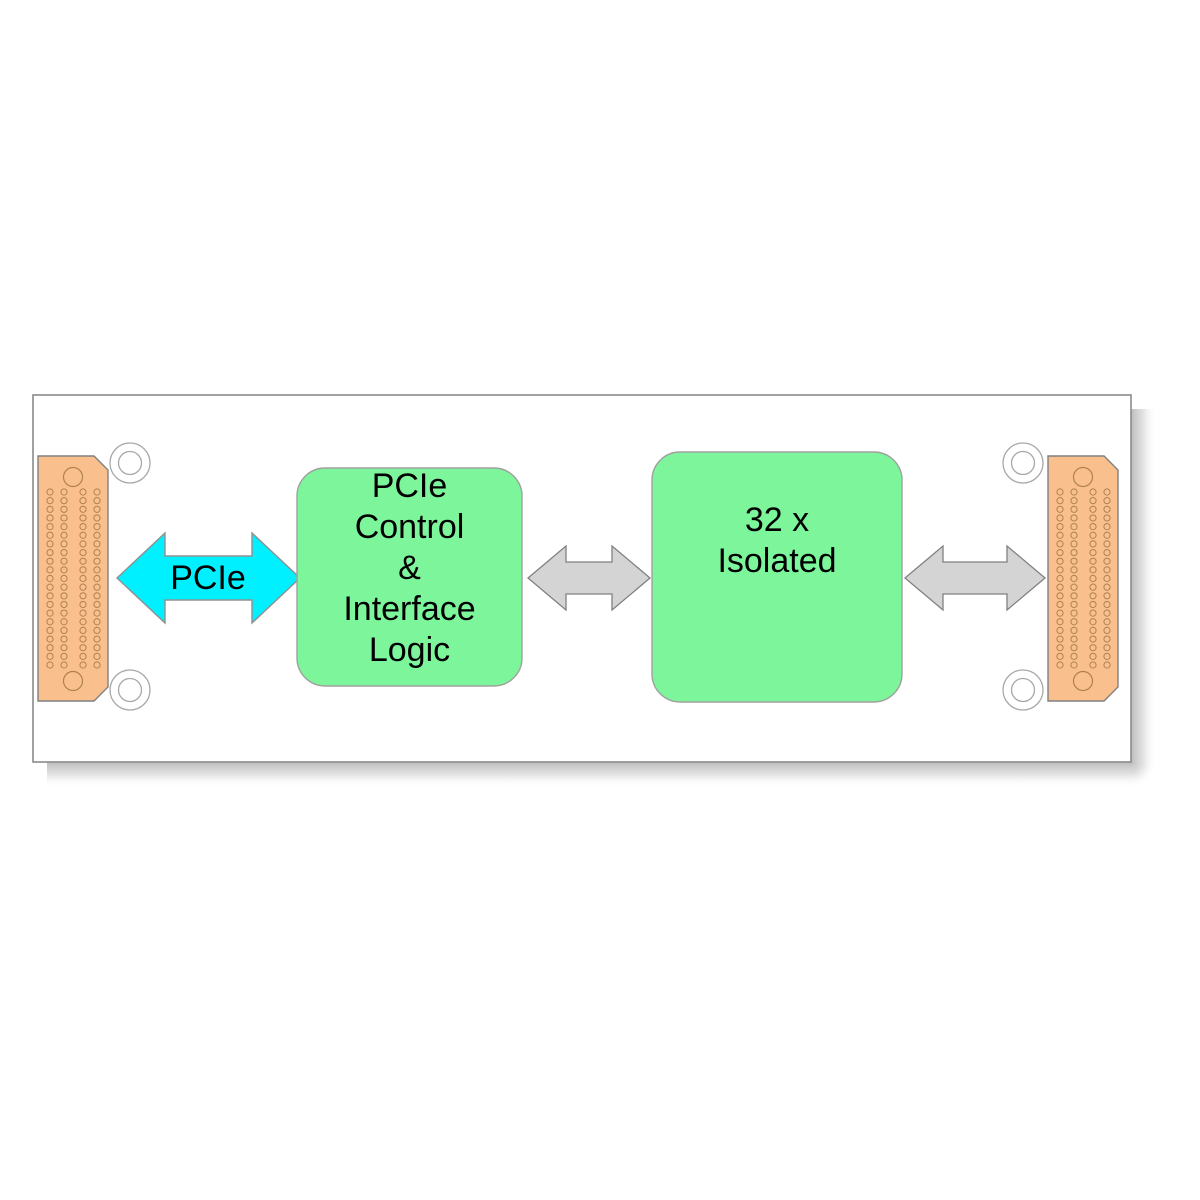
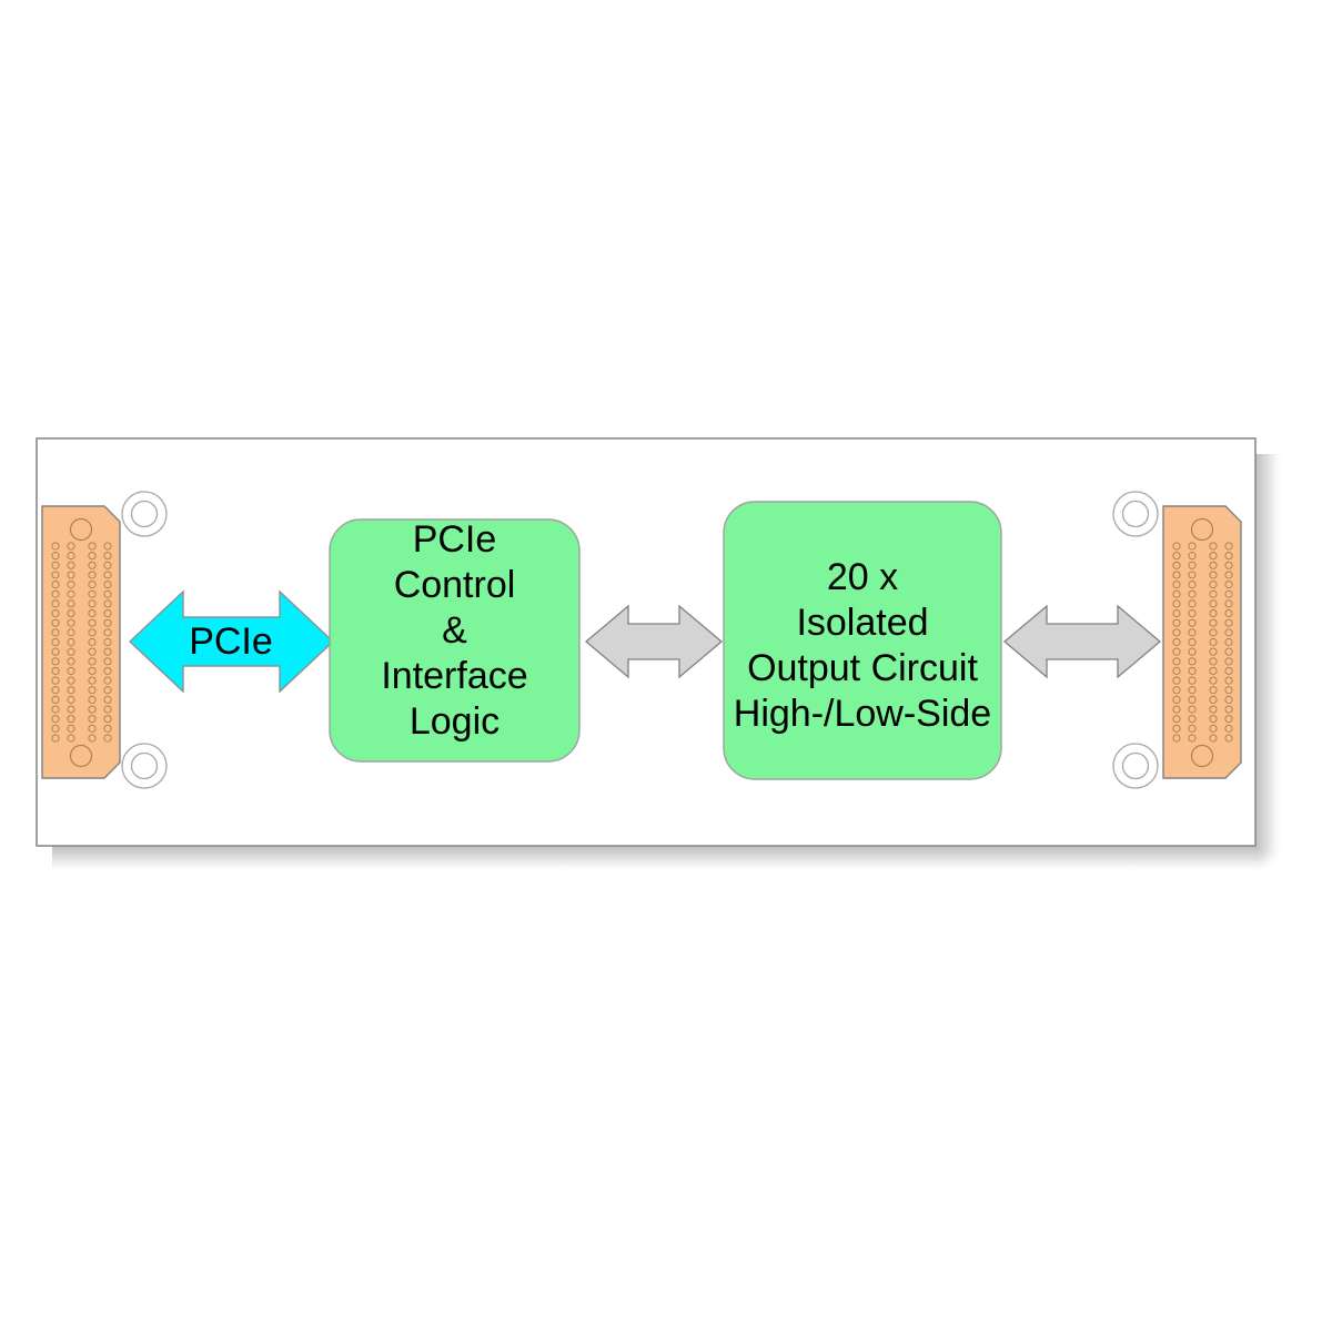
  PCIe
  PCIe
  Control
  &
  Interface
  Logic
- 32 x
+ 20 x
  Isolated
+ Output Circuit
+ High-/Low-Side
